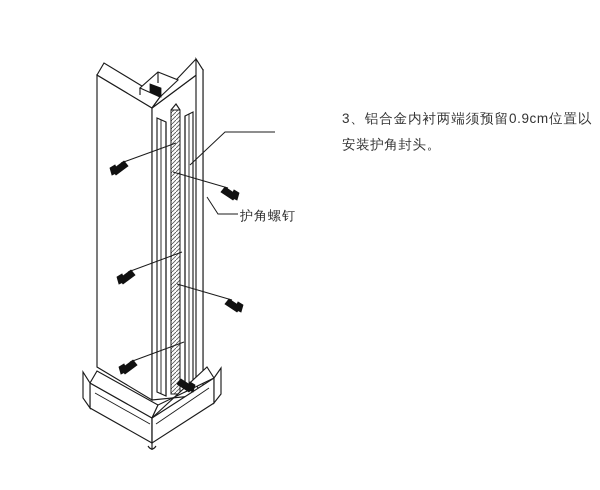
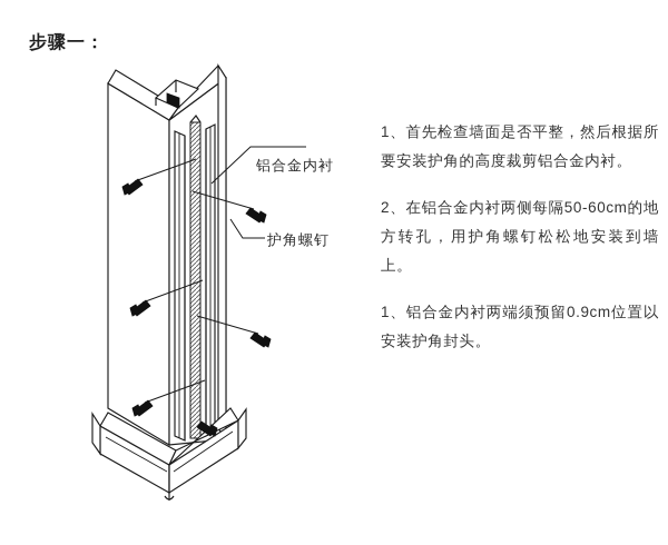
+ 步骤一：
+ 铝合金内衬
  护角螺钉
+ 1、首先检查墙面是否平整，然后根据所要安装护角的高度裁剪铝合金内衬。
+ 2、在铝合金内衬两侧每隔50-60cm的地方转孔，用护角螺钉松松地安装到墙上。
- 3、铝合金内衬两端须预留0.9cm位置以安装护角封头。
+ 1、铝合金内衬两端须预留0.9cm位置以安装护角封头。
